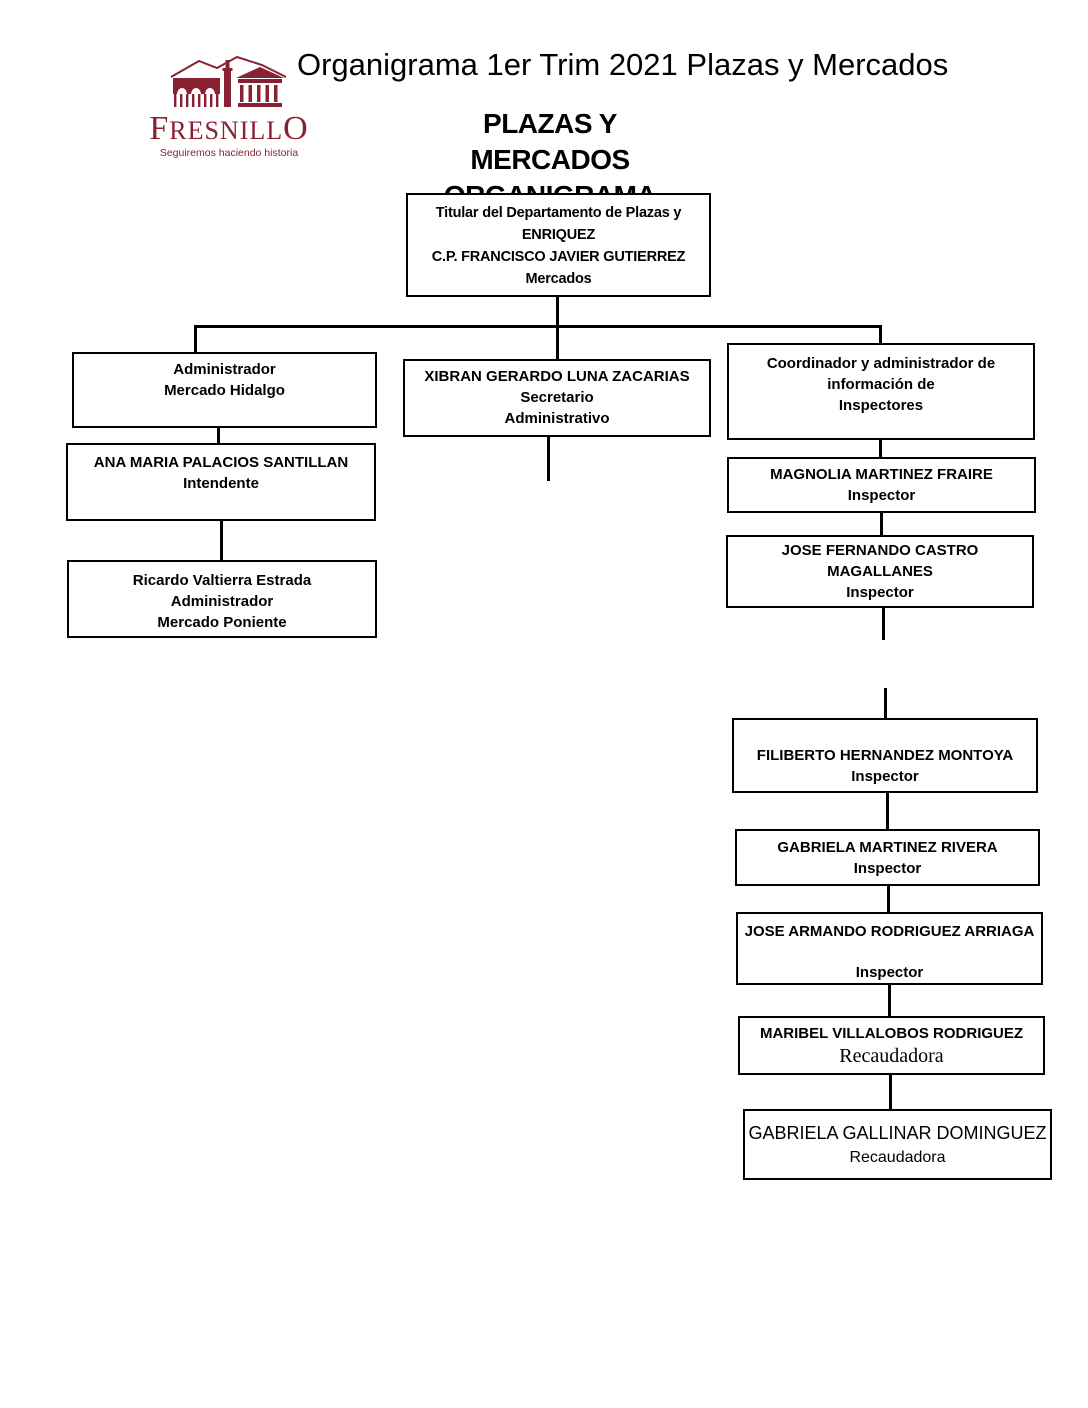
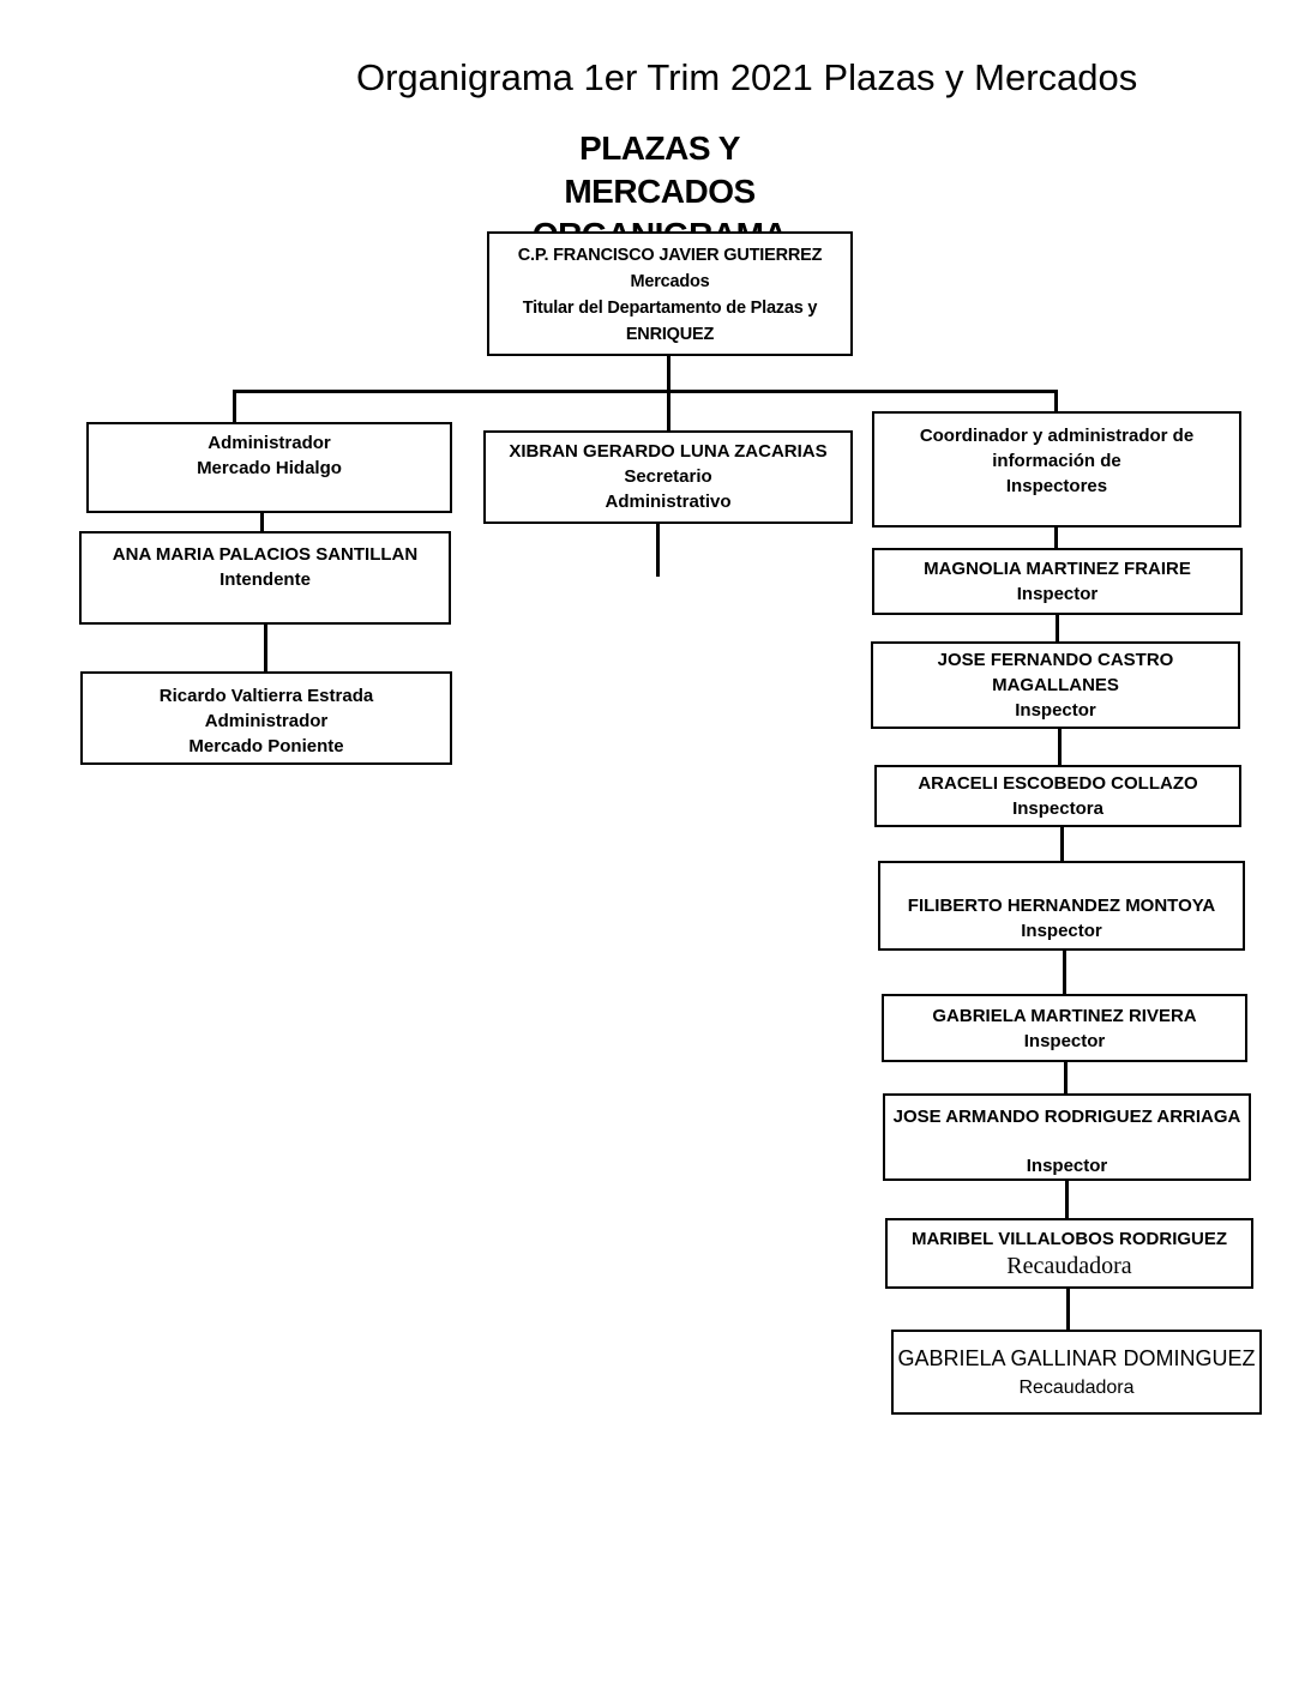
  Organigrama 1er Trim 2021 Plazas y Mercados
- FRESNILLO
- Seguiremos haciendo historia
  PLAZAS Y MERCADOS
- Titular del Departamento de Plazas y
+ C.P. FRANCISCO JAVIER GUTIERREZ
- ENRIQUEZ
+ Mercados
- C.P. FRANCISCO JAVIER GUTIERREZ
+ Titular del Departamento de Plazas y
- Mercados
+ ENRIQUEZ
  Administrador
  Mercado Hidalgo
  ANA MARIA PALACIOS SANTILLAN
  Intendente
  Ricardo Valtierra Estrada
  Administrador
  Mercado Poniente
  XIBRAN GERARDO LUNA ZACARIAS
  Secretario
  Administrativo
  Coordinador y administrador de
  información de
  Inspectores
  MAGNOLIA MARTINEZ FRAIRE
  Inspector
  JOSE FERNANDO CASTRO
  MAGALLANES
  Inspector
+ ARACELI ESCOBEDO COLLAZO
+ Inspectora
  FILIBERTO HERNANDEZ MONTOYA
  Inspector
  GABRIELA MARTINEZ RIVERA
  Inspector
  JOSE ARMANDO RODRIGUEZ ARRIAGA
  Inspector
  MARIBEL VILLALOBOS RODRIGUEZ
  Recaudadora
  GABRIELA GALLINAR DOMINGUEZ
  Recaudadora
